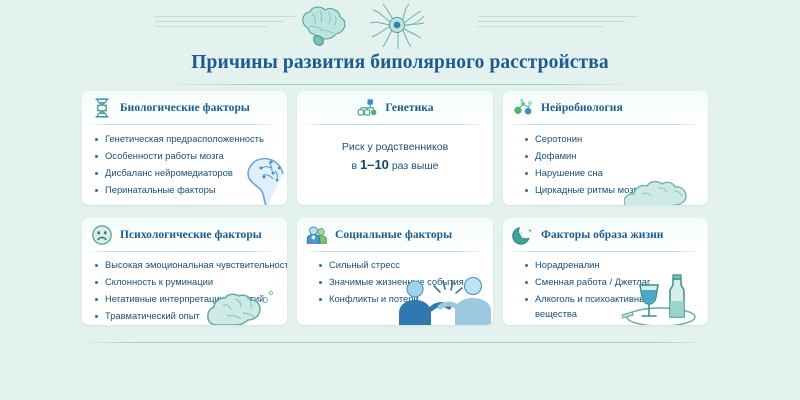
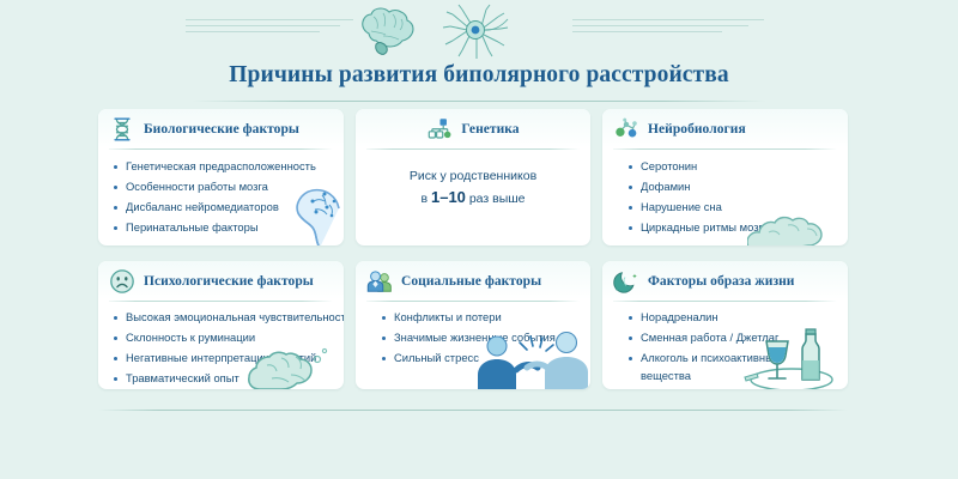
  Причины развития биполярного расстройства
  Биологические факторы
  Генетическая предрасположенность
  Особенности работы мозга
  Дисбаланс нейромедиаторов
  Перинатальные факторы
  Генетика
  Риск у родственников
  в 1–10 раз выше
  Нейробиология
  Серотонин
  Дофамин
  Нарушение сна
  Циркадные ритмы моз
  Психологические факторы
  Высокая эмоциональная чувствительност
  Склонность к руминации
  Негативные интерпретацитий
  Травматический опыт
  Социальные факторы
- Сильный стресс
+ Конфликты и потери
  Значимые жизненне события
- Конфликты и потери
+ Сильный стресс
  Факторы образа жизни
  Норадреналин
  Сменная работа / Джетлаг
  Алкоголь и психоактивн вещества
